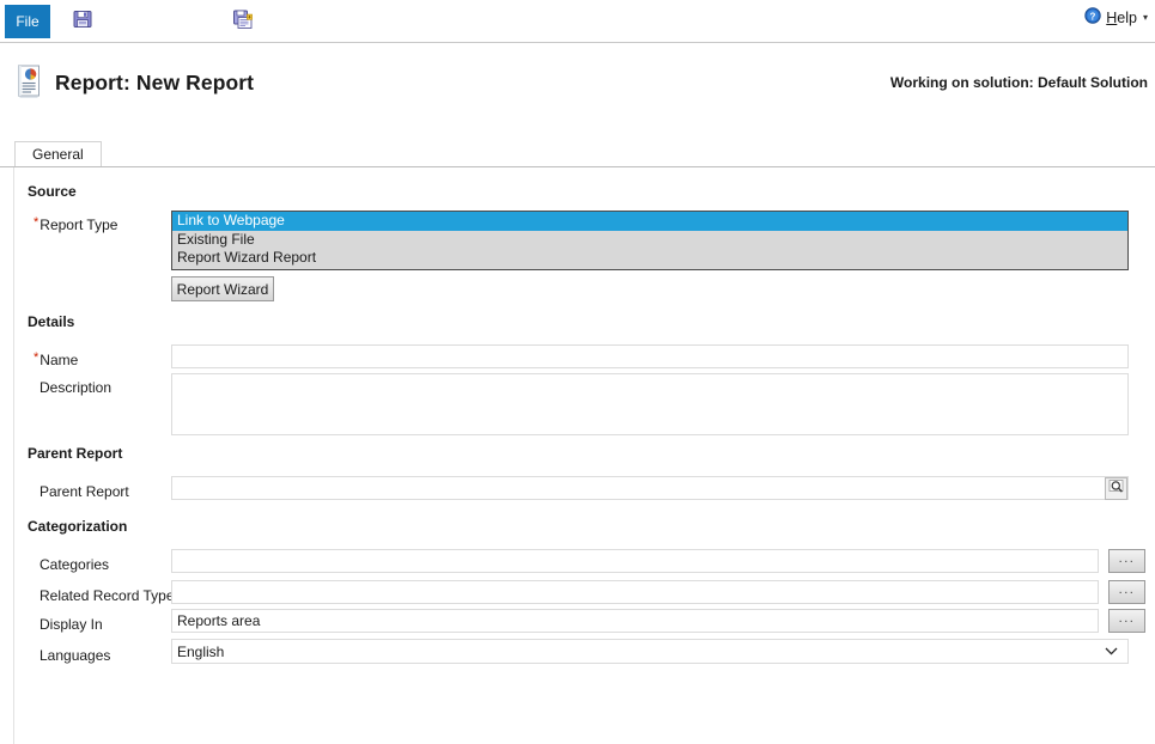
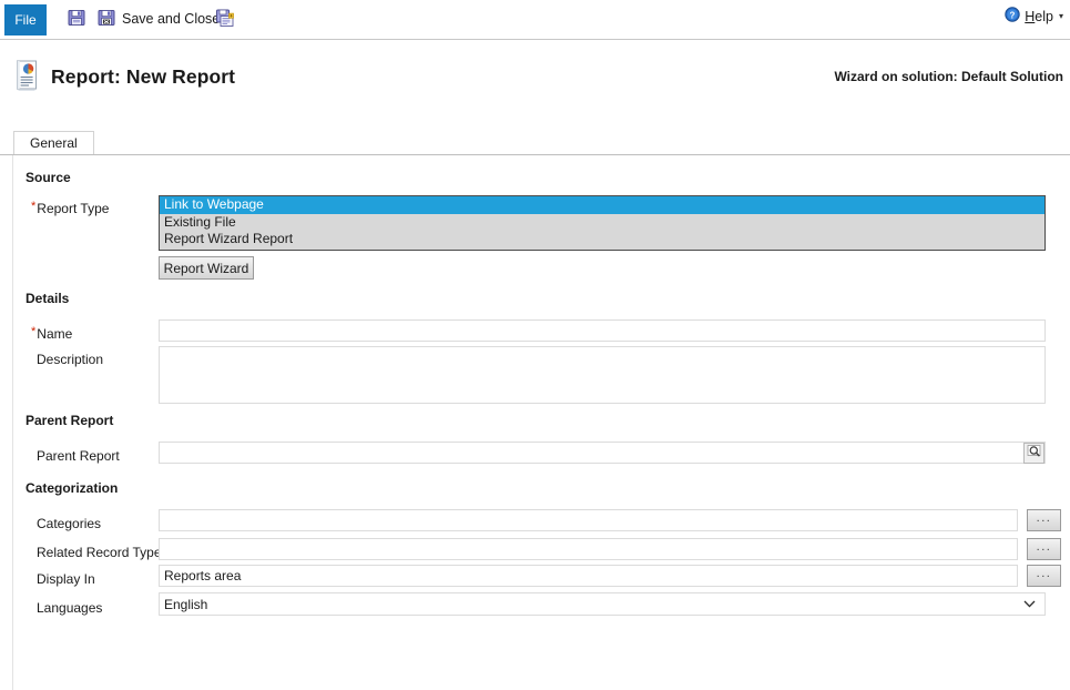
  File
+ Save and Close
  ?
  Help
  ▾
  Report: New Report
- Working on solution: Default Solution
+ Wizard on solution: Default Solution
  General
  Source
  *Report Type
  Link to Webpage
  Existing File
  Report Wizard Report
  Report Wizard
  Details
  *Name
  Description
  Parent Report
  Parent Report
  Categorization
  Categories
  ...
  Related Record Typ
  ...
  Display In
  Reports area
  ...
  Languages
  English
